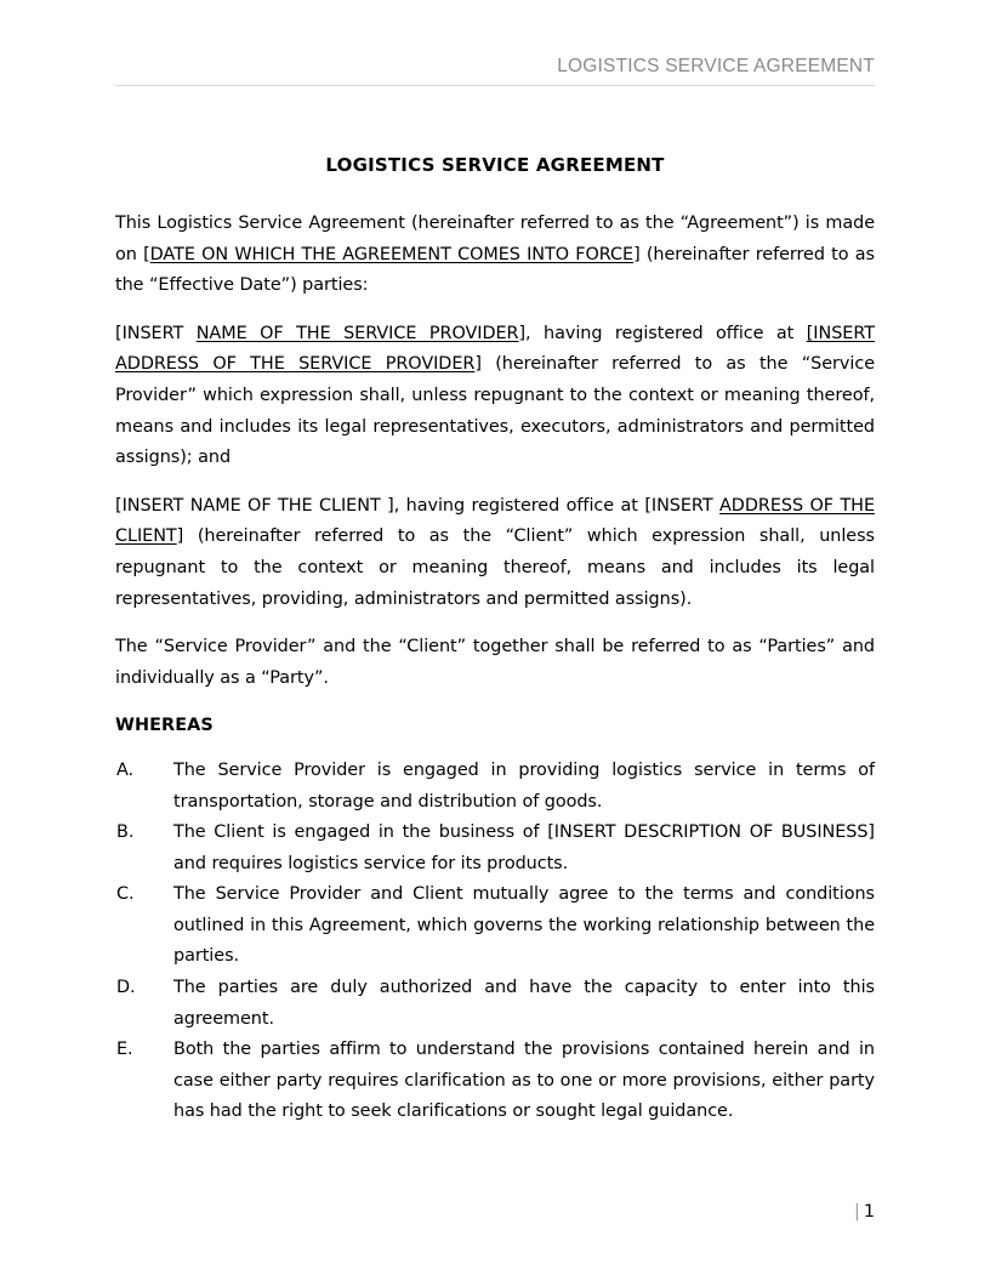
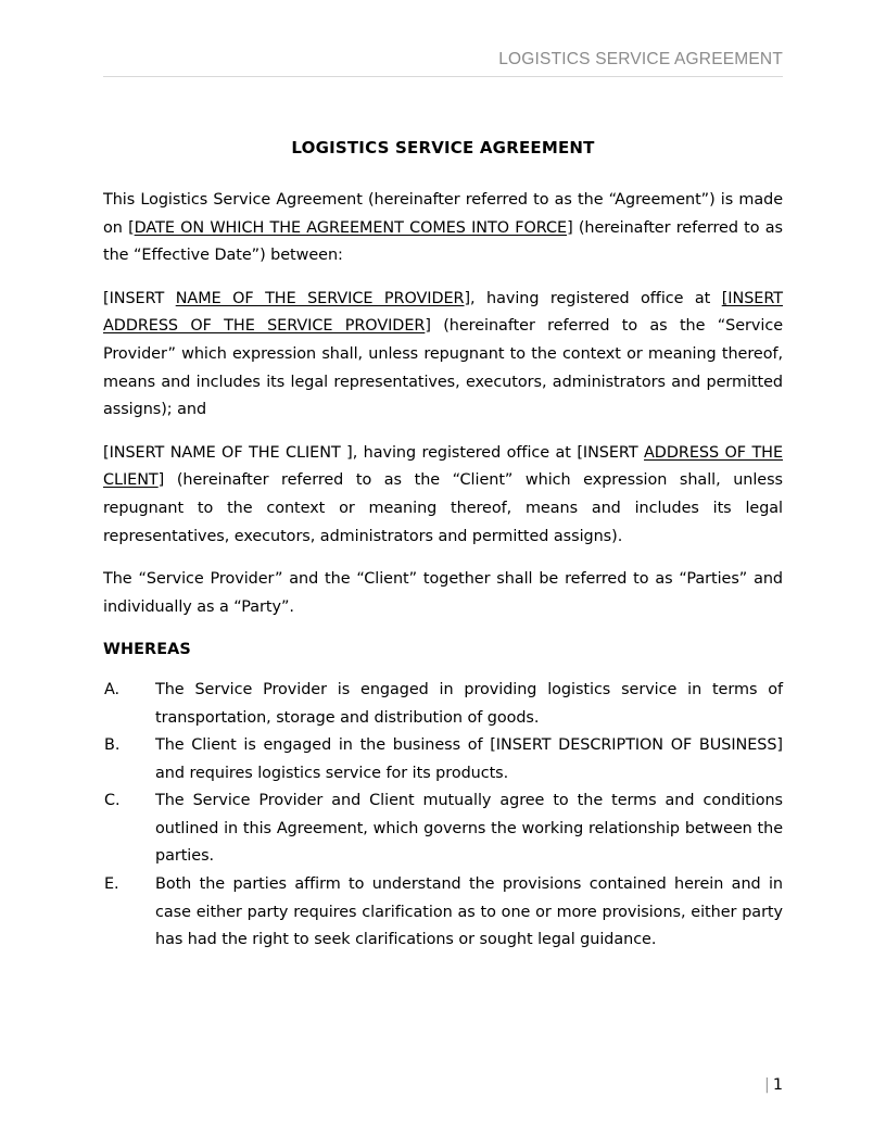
  LOGISTICS SERVICE AGREEMENT
  LOGISTICS SERVICE AGREEMENT
- This Logistics Service Agreement (hereinafter referred to as the “Agreement”) is made on [DATE ON WHICH THE AGREEMENT COMES INTO FORCE] (hereinafter referred to as the “Effective Date”) parties:
+ This Logistics Service Agreement (hereinafter referred to as the “Agreement”) is made on [DATE ON WHICH THE AGREEMENT COMES INTO FORCE] (hereinafter referred to as the “Effective Date”) between:
  [INSERT NAME OF THE SERVICE PROVIDER], having registered office at [INSERT ADDRESS OF THE SERVICE PROVIDER] (hereinafter referred to as the “Service Provider” which expression shall, unless repugnant to the context or meaning thereof, means and includes its legal representatives, executors, administrators and permitted assigns); and
- [INSERT NAME OF THE CLIENT ], having registered office at [INSERT ADDRESS OF THE CLIENT] (hereinafter referred to as the “Client” which expression shall, unless repugnant to the context or meaning thereof, means and includes its legal representatives, providing, administrators and permitted assigns).
+ [INSERT NAME OF THE CLIENT ], having registered office at [INSERT ADDRESS OF THE CLIENT] (hereinafter referred to as the “Client” which expression shall, unless repugnant to the context or meaning thereof, means and includes its legal representatives, executors, administrators and permitted assigns).
  The “Service Provider” and the “Client” together shall be referred to as “Parties” and individually as a “Party”.
  WHEREAS
  A.
  The Service Provider is engaged in providing logistics service in terms of transportation, storage and distribution of goods.
  B.
  The Client is engaged in the business of [INSERT DESCRIPTION OF BUSINESS] and requires logistics service for its products.
  C.
  The Service Provider and Client mutually agree to the terms and conditions outlined in this Agreement, which governs the working relationship between the parties.
- D.
- The parties are duly authorized and have the capacity to enter into this agreement.
  E.
  Both the parties affirm to understand the provisions contained herein and in case either party requires clarification as to one or more provisions, either party has had the right to seek clarifications or sought legal guidance.
  | 1
